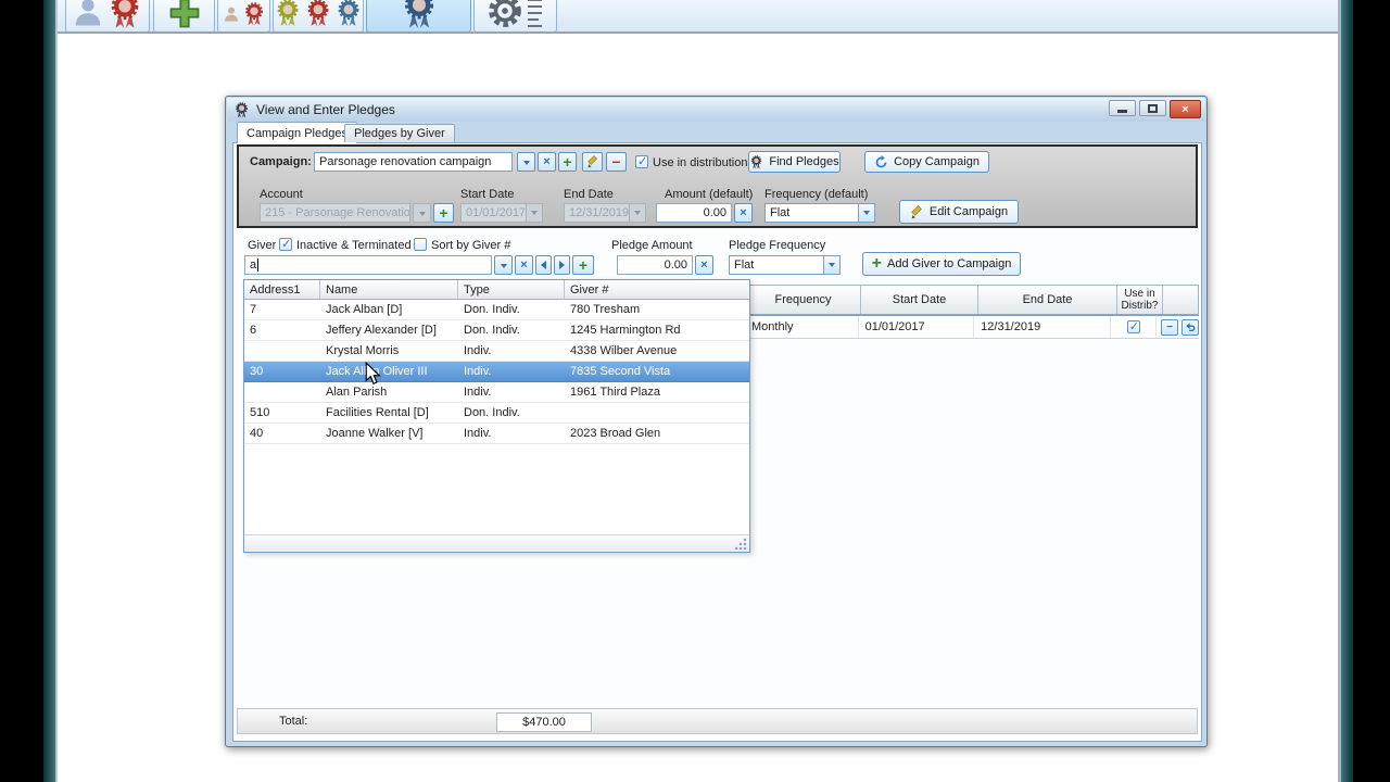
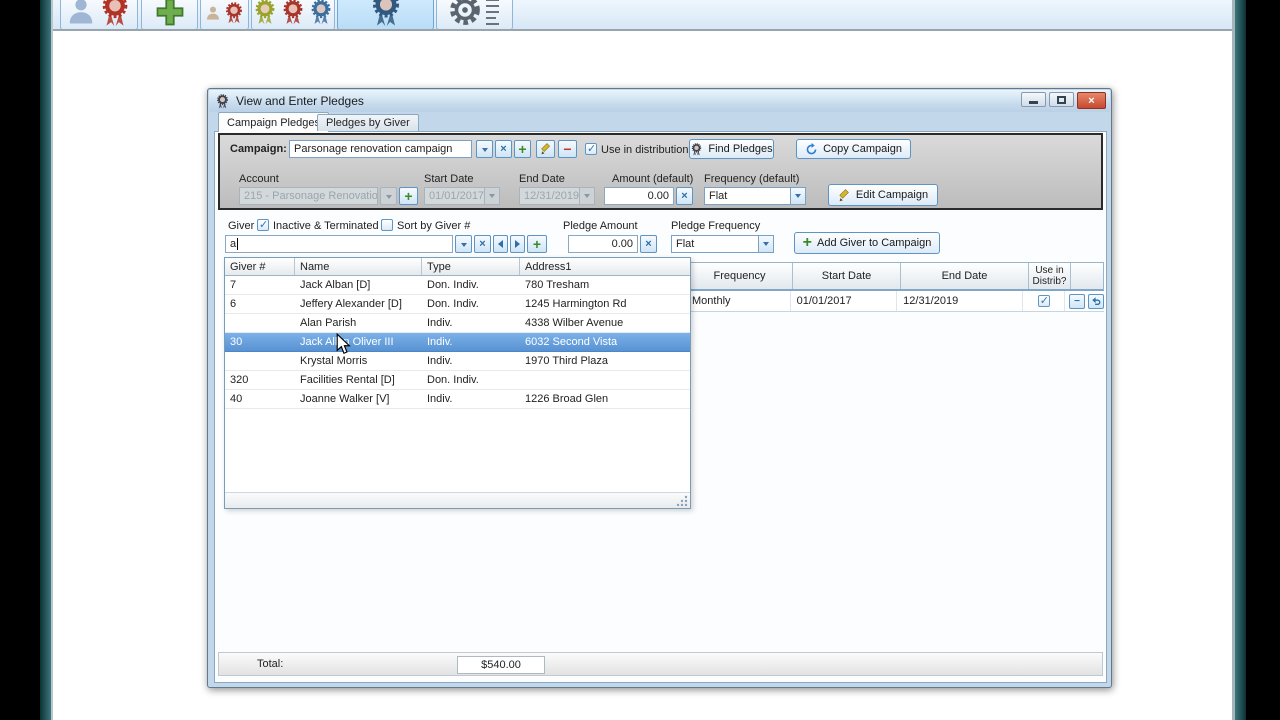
  View and Enter Pledges
  ×
  Campaign Pledge
  Pledges by Giver
  Campaign:
  Parsonage renovation campaign
  ×
  +
  −
  Use in distribution
  Find Pledges
  Copy Campaign
  Account
  215 - Parsonage Renovatio
  +
  Start Date
  01/01/2017
  End Date
  12/31/2019
  Amount (default)
  0.00
  ×
  Frequency (default)
  Flat
  Edit Campaign
  Giver
  Inactive & Terminated
  Sort by Giver #
  a
  ×
  +
  Pledge Amount
  0.00
  ×
  Pledge Frequency
  Flat
  +
  Add Giver to Campaign
  Frequency
  Start Date
  End Date
  Use in Distrib?
  Monthly
  01/01/2017
  12/31/2019
  −
- Address1
+ Giver #
  Name
  Type
- Giver #
+ Address1
  7
  Jack Alban [D]
  Don. Indiv.
  780 Tresham
  6
  Jeffery Alexander [D]
  Don. Indiv.
  1245 Harmington Rd
- Krystal Morris
+ Alan Parish
  Indiv.
  4338 Wilber Avenue
  30
  Jack Alln Oliver III
  Indiv.
- 7835 Second Vista
+ 6032 Second Vista
- Alan Parish
+ Krystal Morris
  Indiv.
- 1961 Third Plaza
+ 1970 Third Plaza
- 510
+ 320
  Facilities Rental [D]
  Don. Indiv.
  40
  Joanne Walker [V]
  Indiv.
- 2023 Broad Glen
+ 1226 Broad Glen
  Total:
- $470.00
+ $540.00
